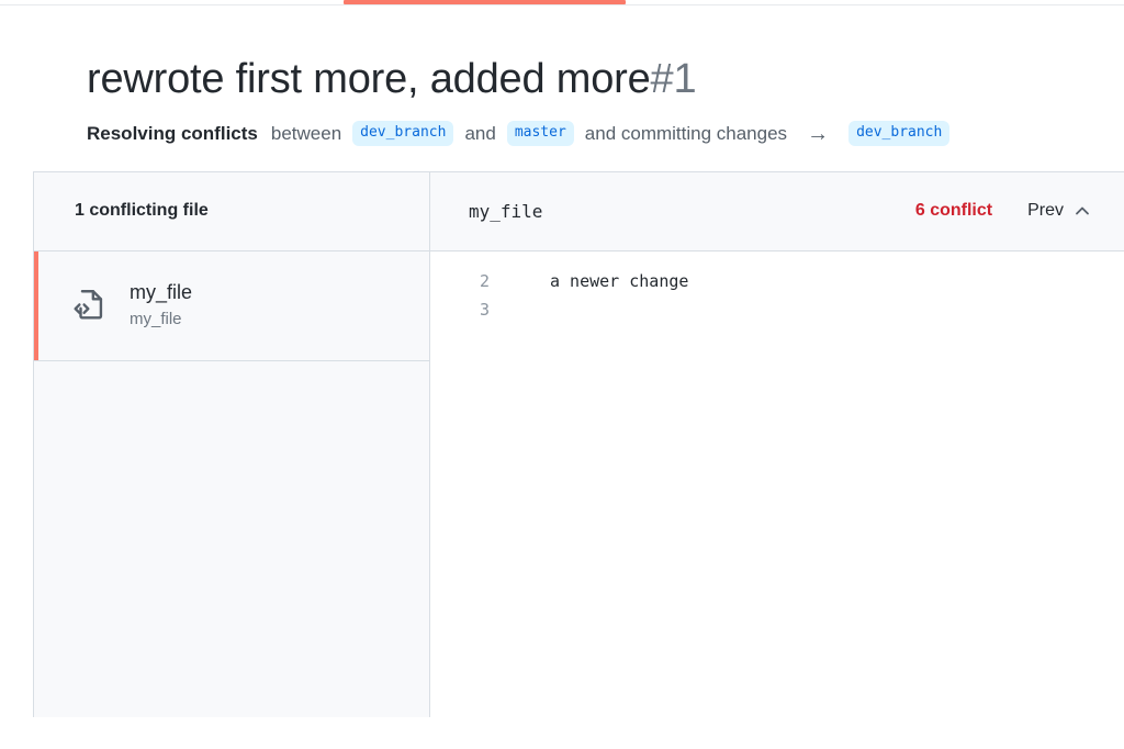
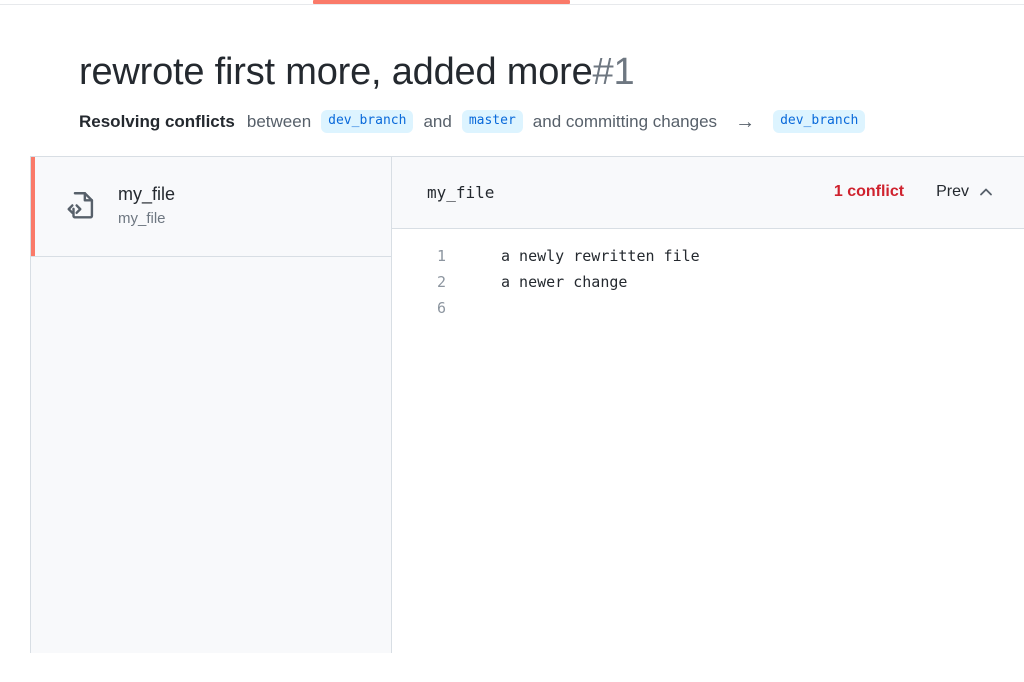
  rewrote first more, added more#1
  Resolving conflicts
  between
  dev_branch
  and
  master
  and committing changes
  →
  dev_branch
- 1 conflicting file
  my_file
  my_file
  my_file
- 6 conflict
+ 1 conflict
  Prev
+ 1
+ a newly rewritten file
  2
  a newer change
- 3
+ 6
